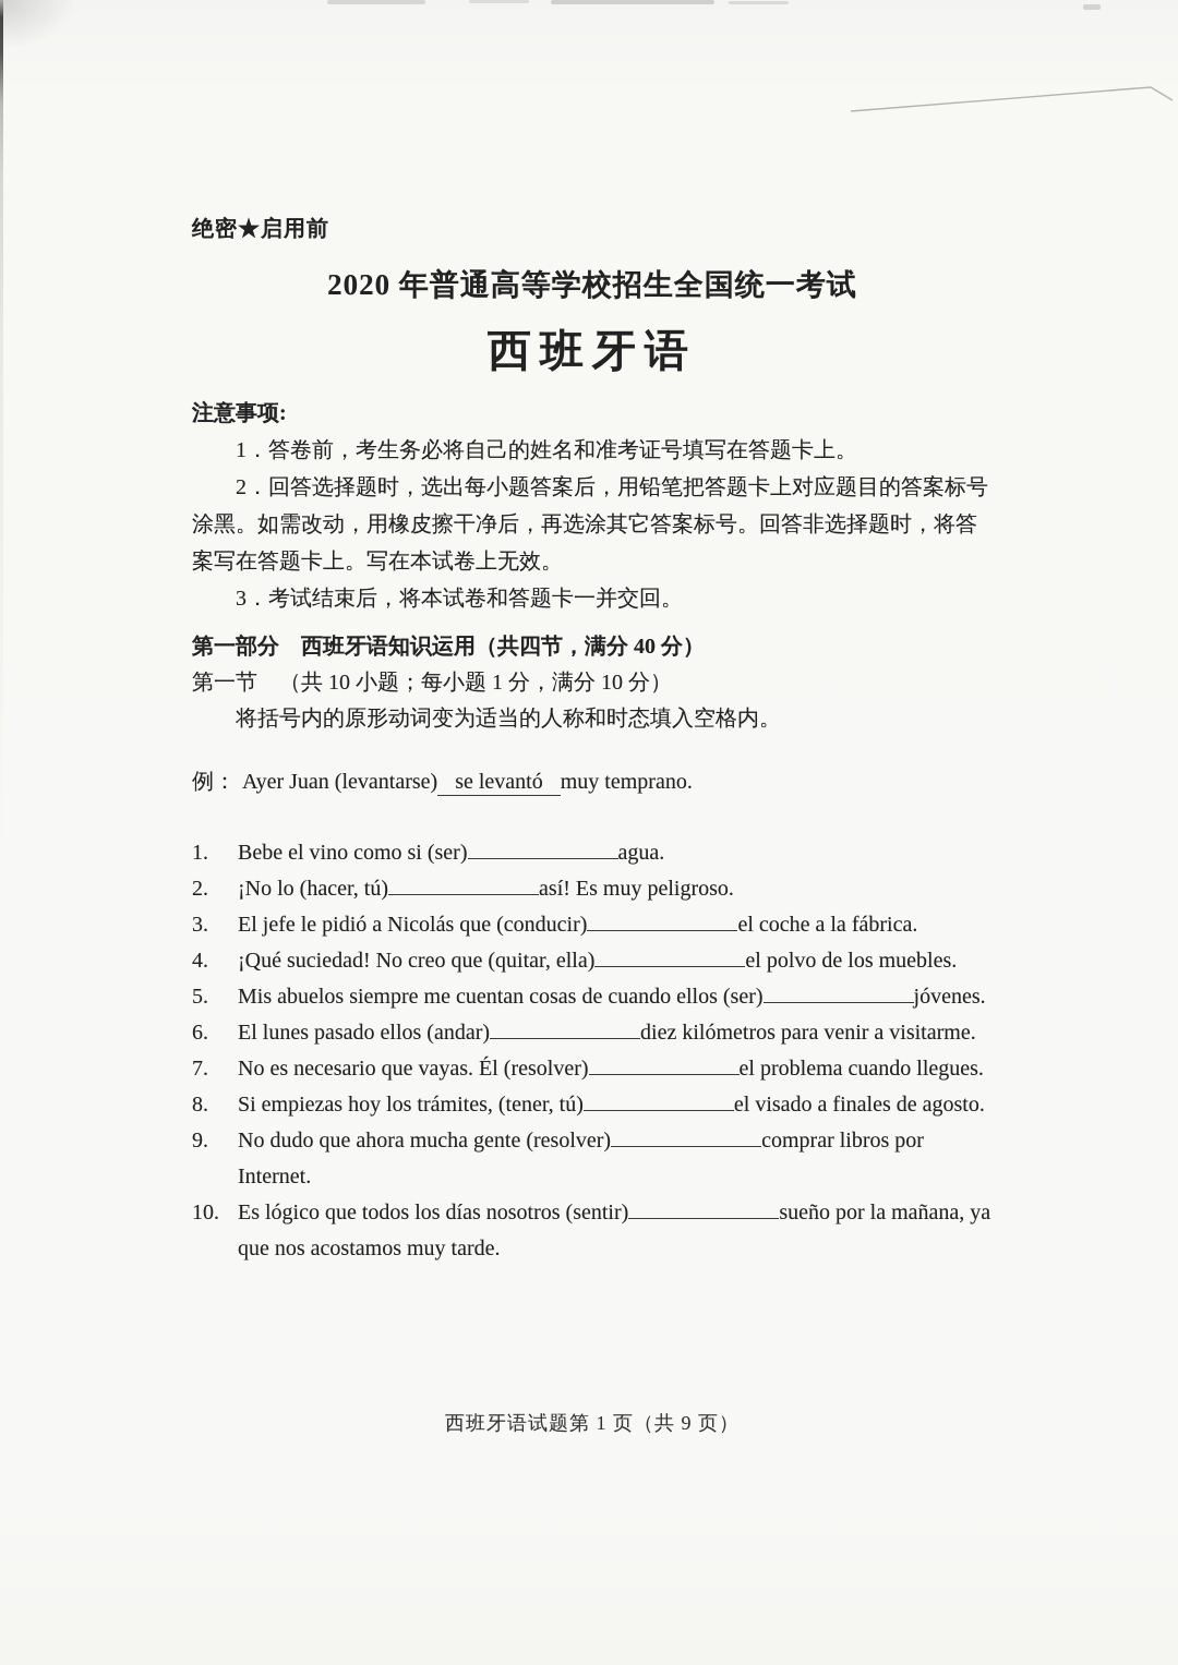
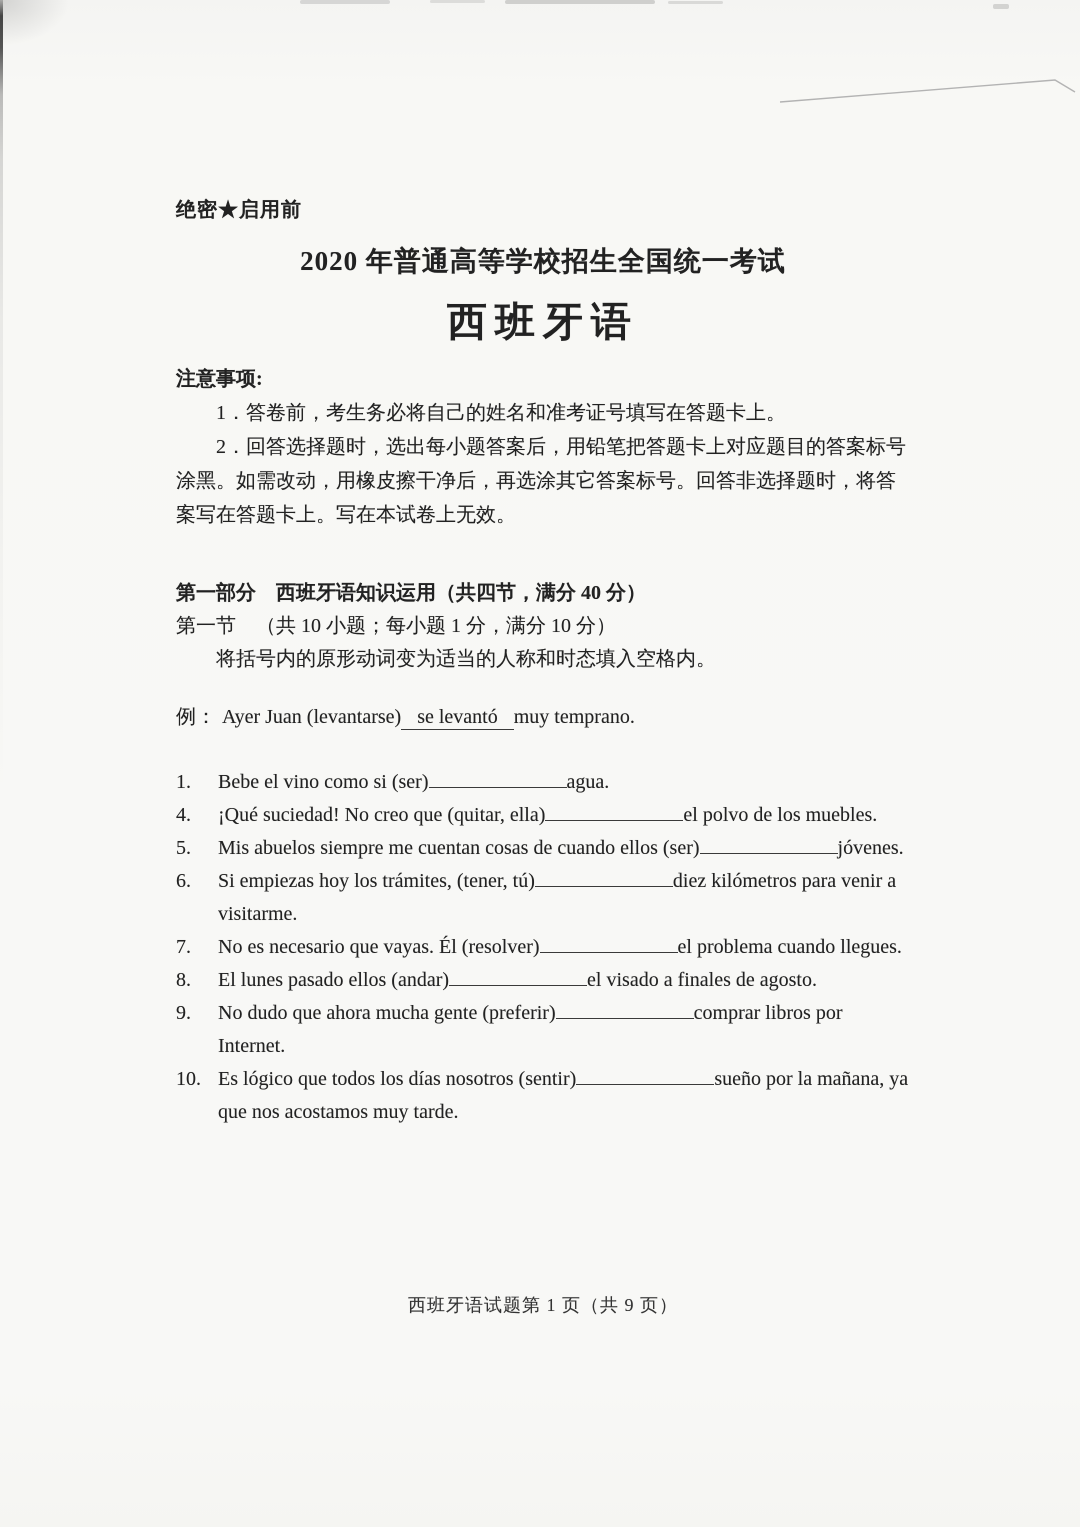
  绝密★启用前
  2020 年普通高等学校招生全国统一考试
  西班牙语
  注意事项:
  1．答卷前，考生务必将自己的姓名和准考证号填写在答题卡上。
  2．回答选择题时，选出每小题答案后，用铅笔把答题卡上对应题目的答案标号涂黑。如需改动，用橡皮擦干净后，再选涂其它答案标号。回答非选择题时，将答案写在答题卡上。写在本试卷上无效。
- 3．考试结束后，将本试卷和答题卡一并交回。
  第一部分 西班牙语知识运用（共四节，满分 40 分）
  第一节 （共 10 小题；每小题 1 分，满分 10 分）
  将括号内的原形动词变为适当的人称和时态填入空格内。
  例： Ayer Juan (levantarse) se levantó muy temprano.
  1.
  Bebe el vino como si (ser) agua.
- 2.
- ¡No lo (hacer, tú) así! Es muy peligroso.
- 3.
- El jefe le pidió a Nicolás que (conducir) el coche a la fábrica.
  4.
  ¡Qué suciedad! No creo que (quitar, ella) el polvo de los muebles.
  5.
  Mis abuelos siempre me cuentan cosas de cuando ellos (ser) jóvenes.
  6.
- El lunes pasado ellos (andar) diez kilómetros para venir a visitarme.
+ Si empiezas hoy los trámites, (tener, tú) diez kilómetros para venir a visitarme.
  7.
  No es necesario que vayas. Él (resolver) el problema cuando llegues.
  8.
- Si empiezas hoy los trámites, (tener, tú) el visado a finales de agosto.
+ El lunes pasado ellos (andar) el visado a finales de agosto.
  9.
- No dudo que ahora mucha gente (resolver) comprar libros por Internet.
+ No dudo que ahora mucha gente (preferir) comprar libros por Internet.
  10.
  Es lógico que todos los días nosotros (sentir) sueño por la mañana, ya que nos acostamos muy tarde.
  西班牙语试题第 1 页（共 9 页）
